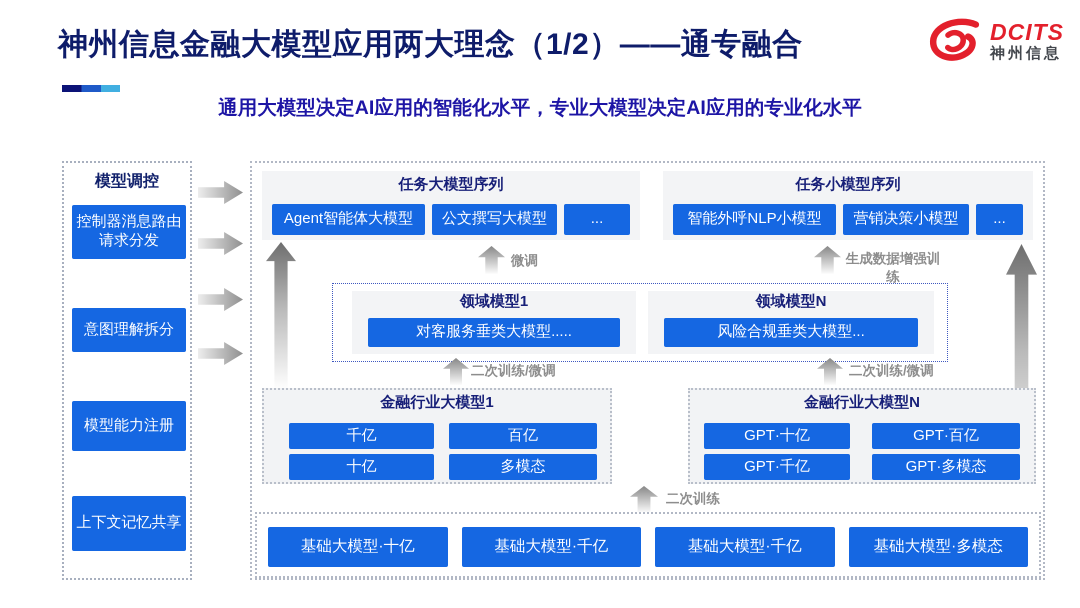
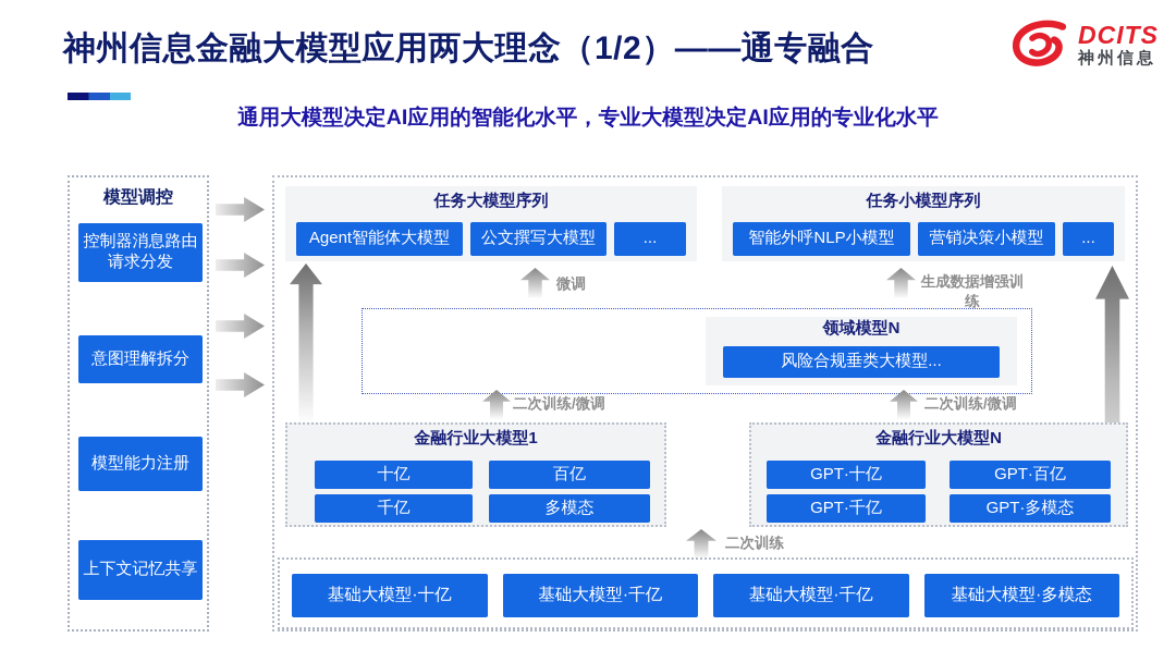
  神州信息金融大模型应用两大理念（1/2）——通专融合
  通用大模型决定AI应用的智能化水平，专业大模型决定AI应用的专业化水平
  DCITS
  神州信息
  模型调控
  控制器消息路由请求分发
  意图理解拆分
  模型能力注册
  上下文记忆共享
  任务大模型序列
  Agent智能体大模型
  公文撰写大模型
  ...
  任务小模型序列
  智能外呼NLP小模型
  营销决策小模型
  ...
  微调
  生成数据增强训练
- 领域模型1
- 对客服务垂类大模型.....
  领域模型N
  风险合规垂类大模型...
  二次训练/微调
  二次训练/微调
  金融行业大模型1
- 千亿
+ 十亿
  百亿
- 十亿
+ 千亿
  多模态
  金融行业大模型N
  GPT·十亿
  GPT·百亿
  GPT·千亿
  GPT·多模态
  二次训练
  基础大模型·十亿
  基础大模型·千亿
  基础大模型·千亿
  基础大模型·多模态
